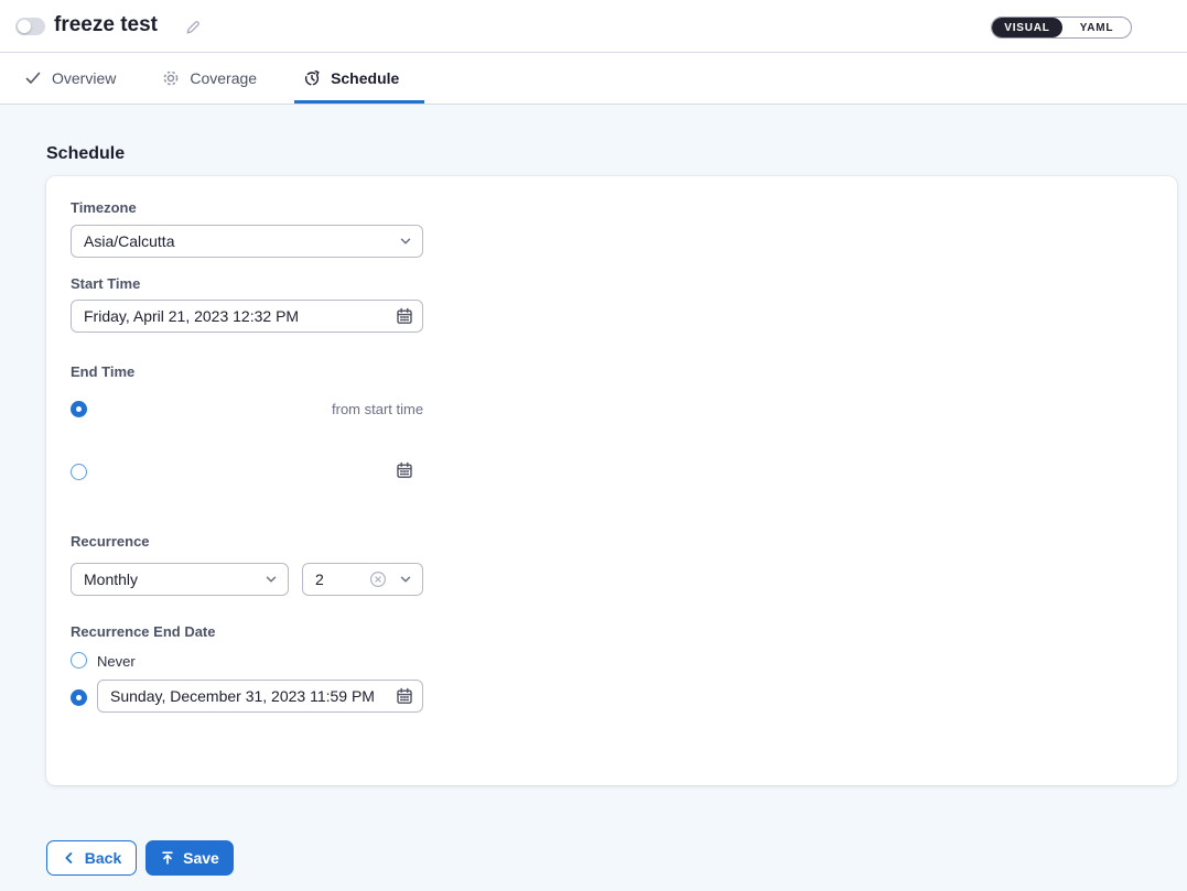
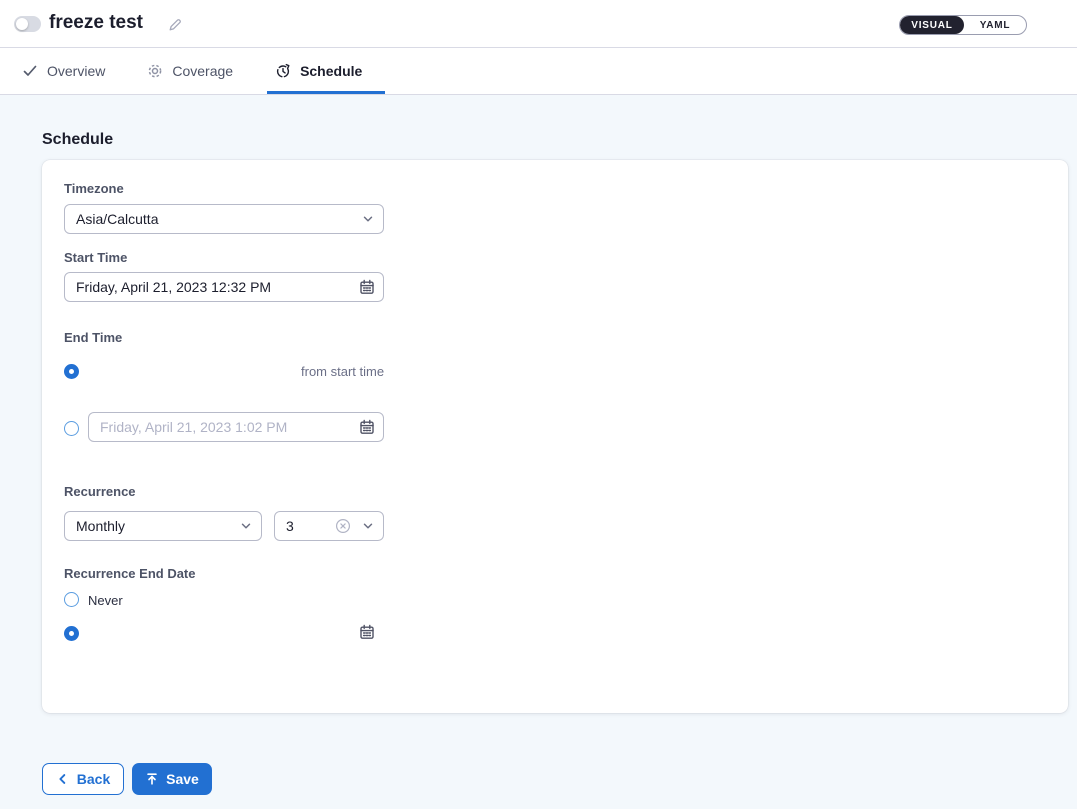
  freeze test
  VISUAL
  YAML
  Overview
  Coverage
  Schedule
  Schedule
  Timezone
  Asia/Calcutta
  Start Time
  Friday, April 21, 2023 12:32 PM
  End Time
  from start time
+ Friday, April 21, 2023 1:02 PM
  Recurrence
  Monthly
- 2
+ 3
  Recurrence End Date
  Never
- Sunday, December 31, 2023 11:59 PM
  Back
  Save
